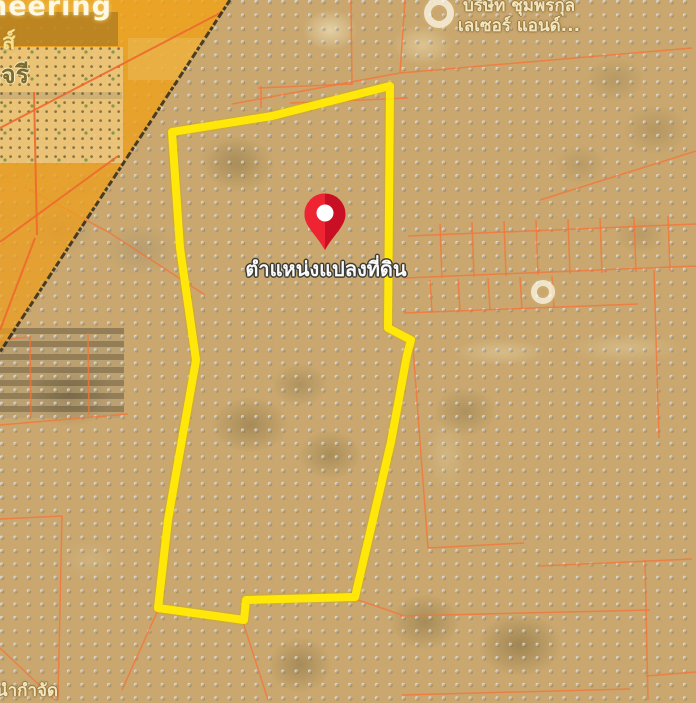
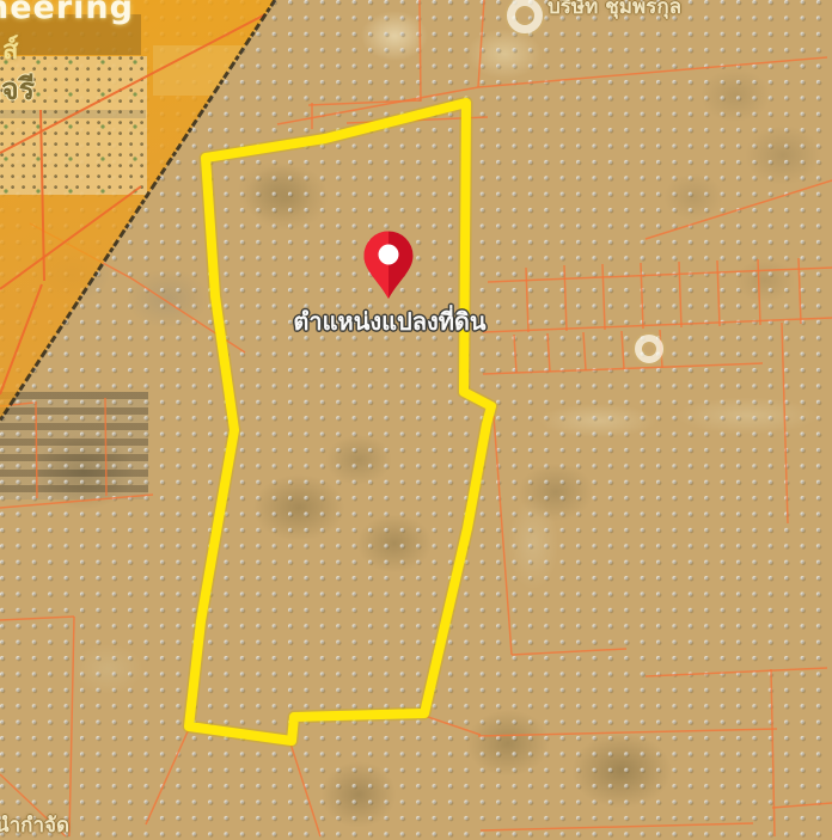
  eering
  ส์
  จรี
  บริษัท ชุมพรกุล
- เลเซอร์ แอนด์...
  นำกำจัด
  ตำแหน่งแปลงที่ดิน
